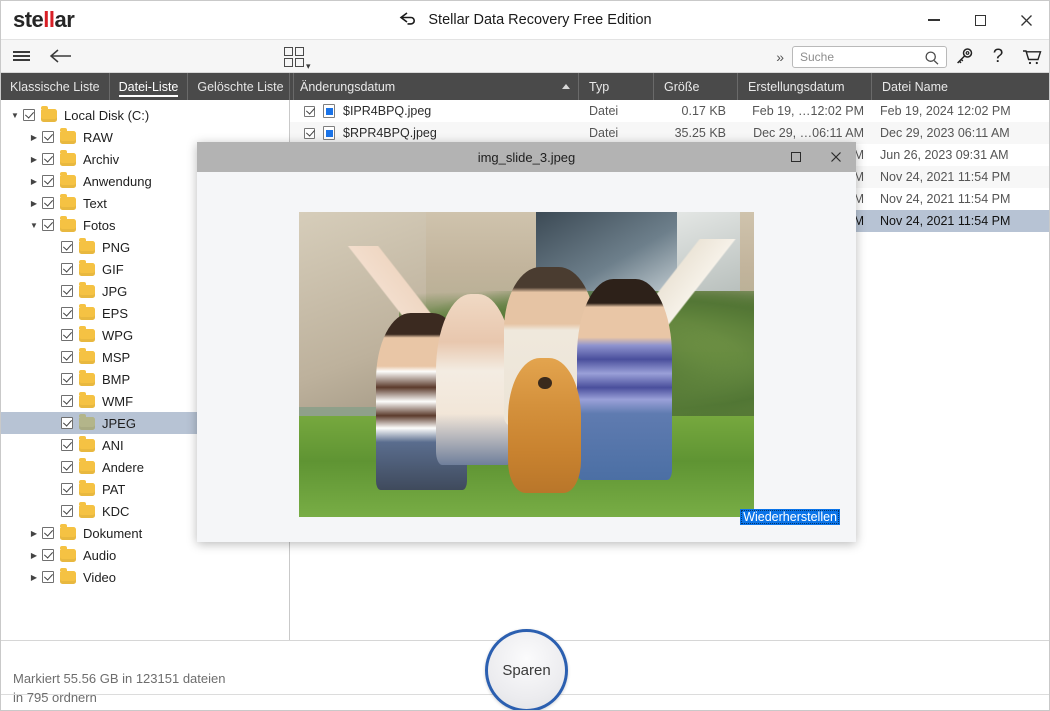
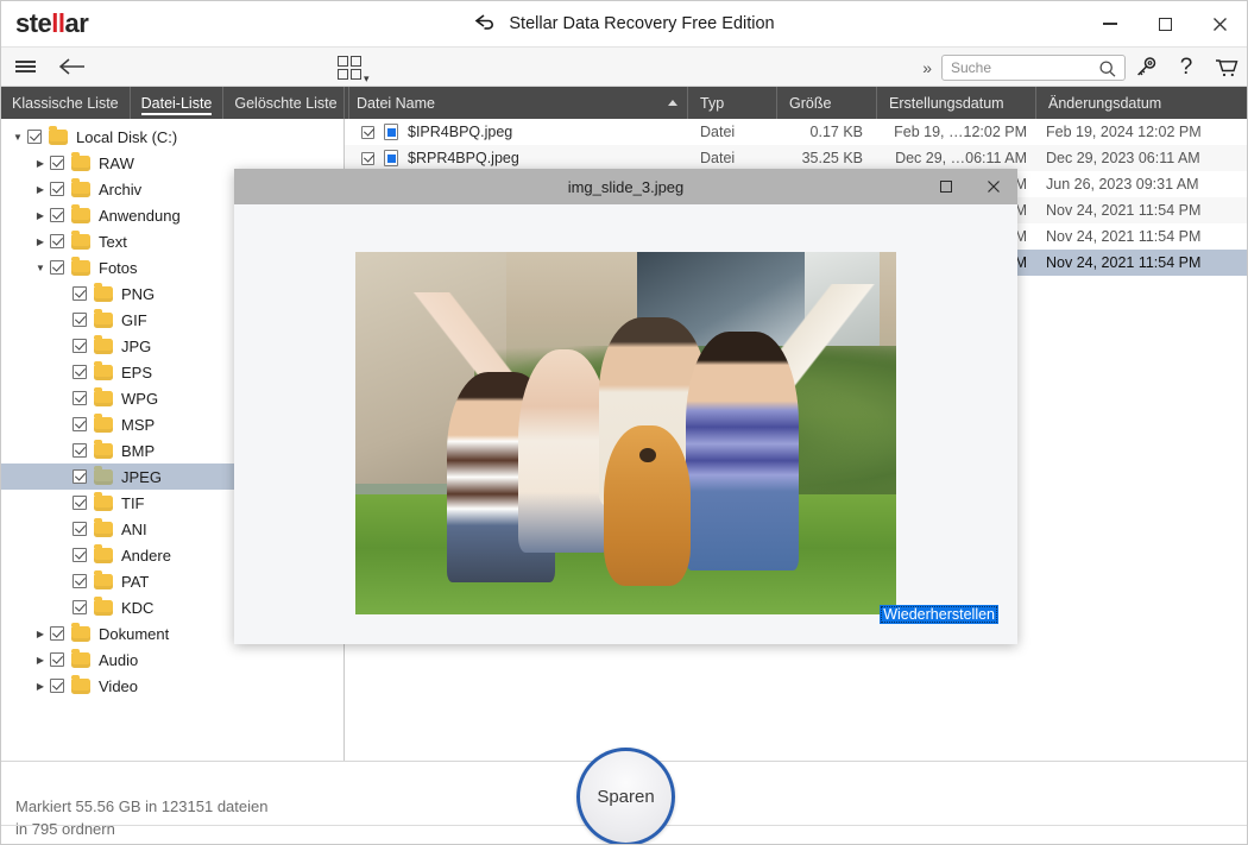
  stellar
  Stellar Data Recovery Free Edition
  ▾
  »
  Suche
  ?
  Klassische Liste
  Datei-Liste
  Gelöschte Liste
- Änderungsdatum
+ Datei Name
  Typ
  Größe
  Erstellungsdatum
- Datei Name
+ Änderungsdatum
  ▼
  Local Disk (C:)
  ▶
  RAW
  ▶
  Archiv
  ▶
  Anwendung
  ▶
  Text
  ▼
  Fotos
  PNG
  GIF
  JPG
  EPS
  WPG
  MSP
  BMP
- WMF
  JPEG
+ TIF
  ANI
  Andere
  PAT
  KDC
  ▶
  Dokument
  ▶
  Audio
  ▶
  Video
  $IPR4BPQ.jpeg
  Datei
  0.17 KB
  Feb 19, …12:02 PM
  Feb 19, 2024 12:02 PM
  $RPR4BPQ.jpeg
  Datei
  35.25 KB
  Dec 29, …06:11 AM
  Dec 29, 2023 06:11 AM
  Jun 26, 2023 09:31 AM
  Nov 24, 2021 11:54 PM
  Nov 24, 2021 11:54 PM
  Nov 24, 2021 11:54 PM
  Markiert 55.56 GB in 123151 dateien
  in 795 ordnern
  Sparen
  img_slide_3.jpeg
  Wiederherstellen
